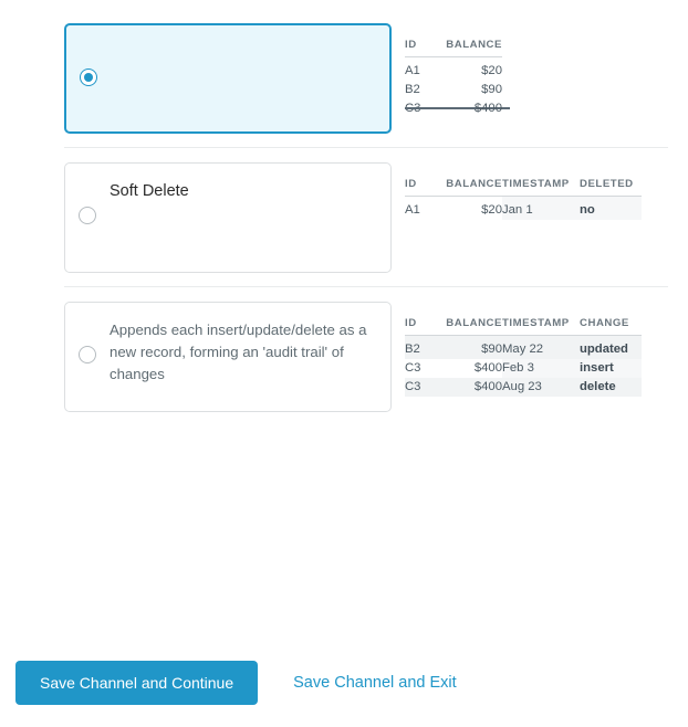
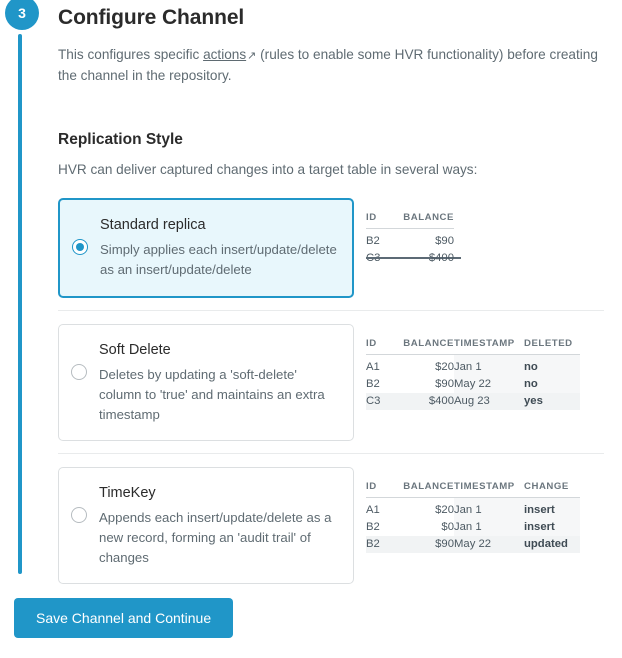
+ 3
+ Configure Channel
+ This configures specific actions↗ (rules to enable some HVR functionality) before creating the channel in the repository.
+ Replication Style
+ HVR can deliver captured changes into a target table in several ways:
+ Standard replica
+ Simply applies each insert/update/delete as an insert/update/delete
  ID	BALANCE
- A1	$20
  B2	$90
  Soft Delete
+ Deletes by updating a 'soft-delete' column to 'true' and maintains an extra timestamp
  ID	BALANCE	TIMESTAMP	DELETED
  A1	$20	Jan 1	no
+ B2	$90	May 22	no
+ C3	$400	Aug 23	yes
+ TimeKey
  Appends each insert/update/delete as a new record, forming an 'audit trail' of changes
  ID	BALANCE	TIMESTAMP	CHANGE
+ A1	$20	Jan 1	insert
+ B2	$0	Jan 1	insert
  B2	$90	May 22	updated
- C3	$400	Feb 3	insert
- C3	$400	Aug 23	delete
  Save Channel and Continue
- Save Channel and Exit
